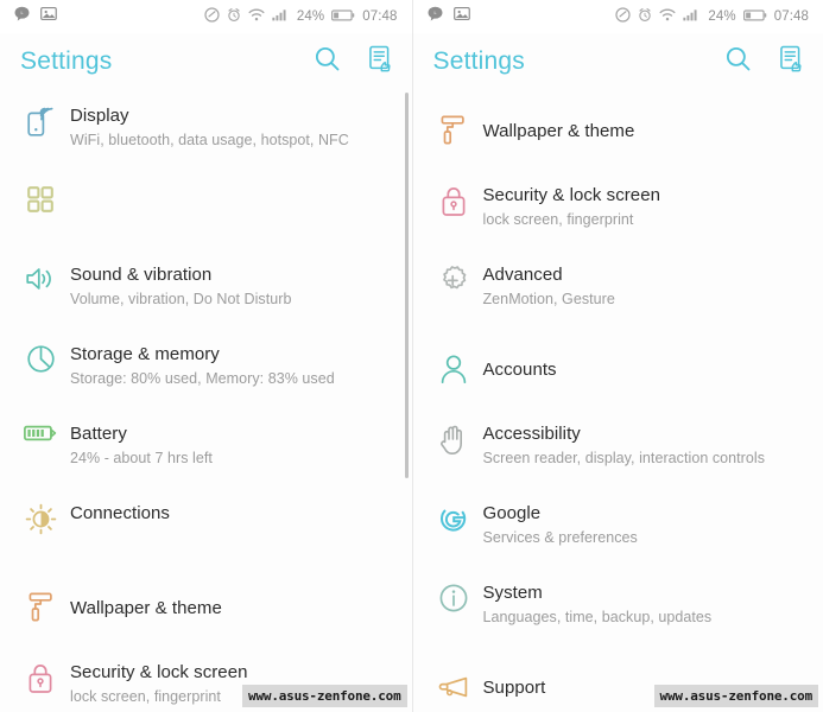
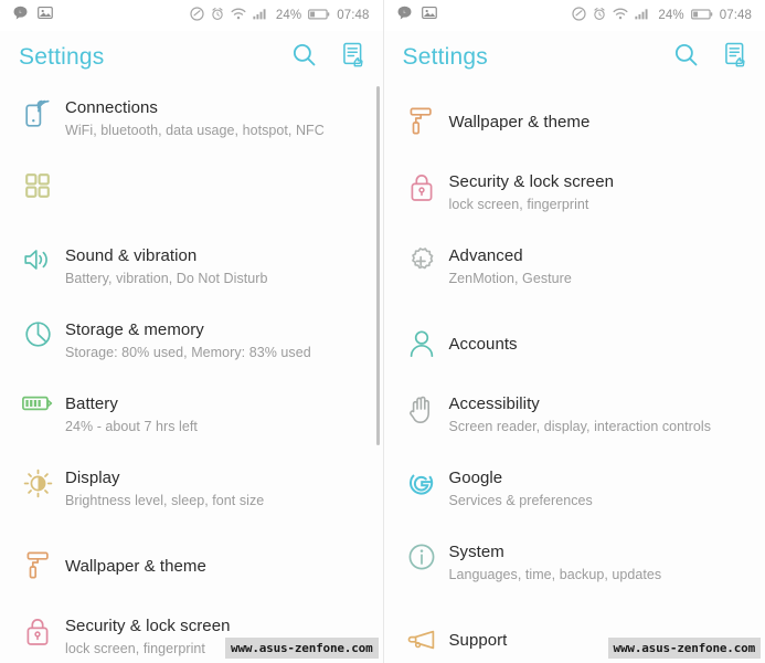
  24%
  07:48
  Settings
- Display
+ Connections
  WiFi, bluetooth, data usage, hotspot, NFC
  Sound & vibration
- Volume, vibration, Do Not Disturb
+ Battery, vibration, Do Not Disturb
  Storage & memory
  Storage: 80% used, Memory: 83% used
  Battery
  24% - about 7 hrs left
- Connections
+ Display
+ Brightness level, sleep, font size
  Wallpaper & theme
  Security & lock screen
  lock screen, fingerprint
  www.asus-zenfone.com
  24%
  07:48
  Settings
  Wallpaper & theme
  Security & lock screen
  lock screen, fingerprint
  Advanced
  ZenMotion, Gesture
  Accounts
  Accessibility
  Screen reader, display, interaction controls
  Google
  Services & preferences
  System
  Languages, time, backup, updates
  Support
  www.asus-zenfone.com
